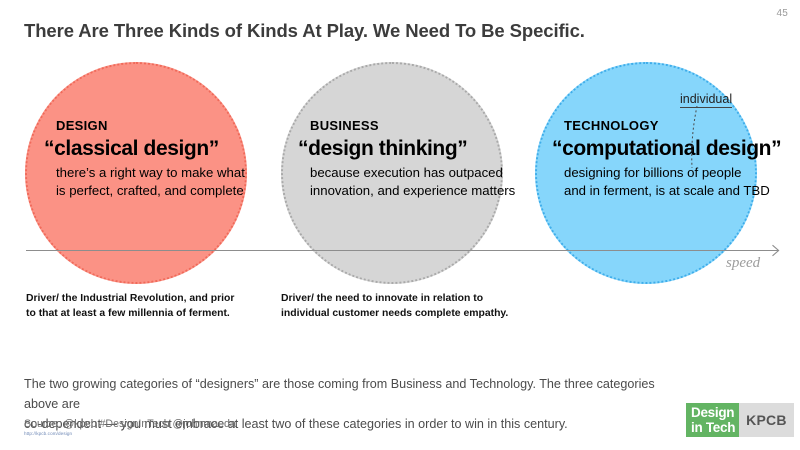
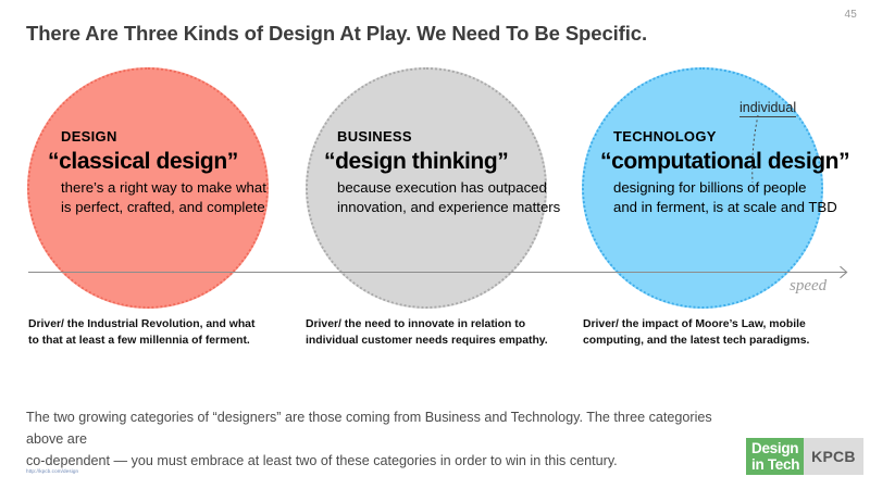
  45
- There Are Three Kinds of Kinds At Play. We Need To Be Specific.
+ There Are Three Kinds of Design At Play. We Need To Be Specific.
  speed
  DESIGN
  “classical design”
  there’s a right way to make what
  is perfect, crafted, and complete
  BUSINESS
  “design thinking”
  because execution has outpaced
  innovation, and experience matters
  TECHNOLOGY
  “computational design”
  designing for billions of people
  and in ferment, is at scale and TBD
  individual
- Driver/ the Industrial Revolution, and prior
+ Driver/ the Industrial Revolution, and what
  to that at least a few millennia of ferment.
  Driver/ the need to innovate in relation to
- individual customer needs complete empathy.
+ individual customer needs requires empathy.
+ Driver/ the impact of Moore’s Law, mobile
+ computing, and the latest tech paradigms.
  The two growing categories of “designers” are those coming from Business and Technology. The three categories above are
  co-dependent — you must embrace at least two of these categories in order to win in this century.
- Source: @kpcb #DesignInTech @johnmaeda
  Design
  in Tech
  KPCB
